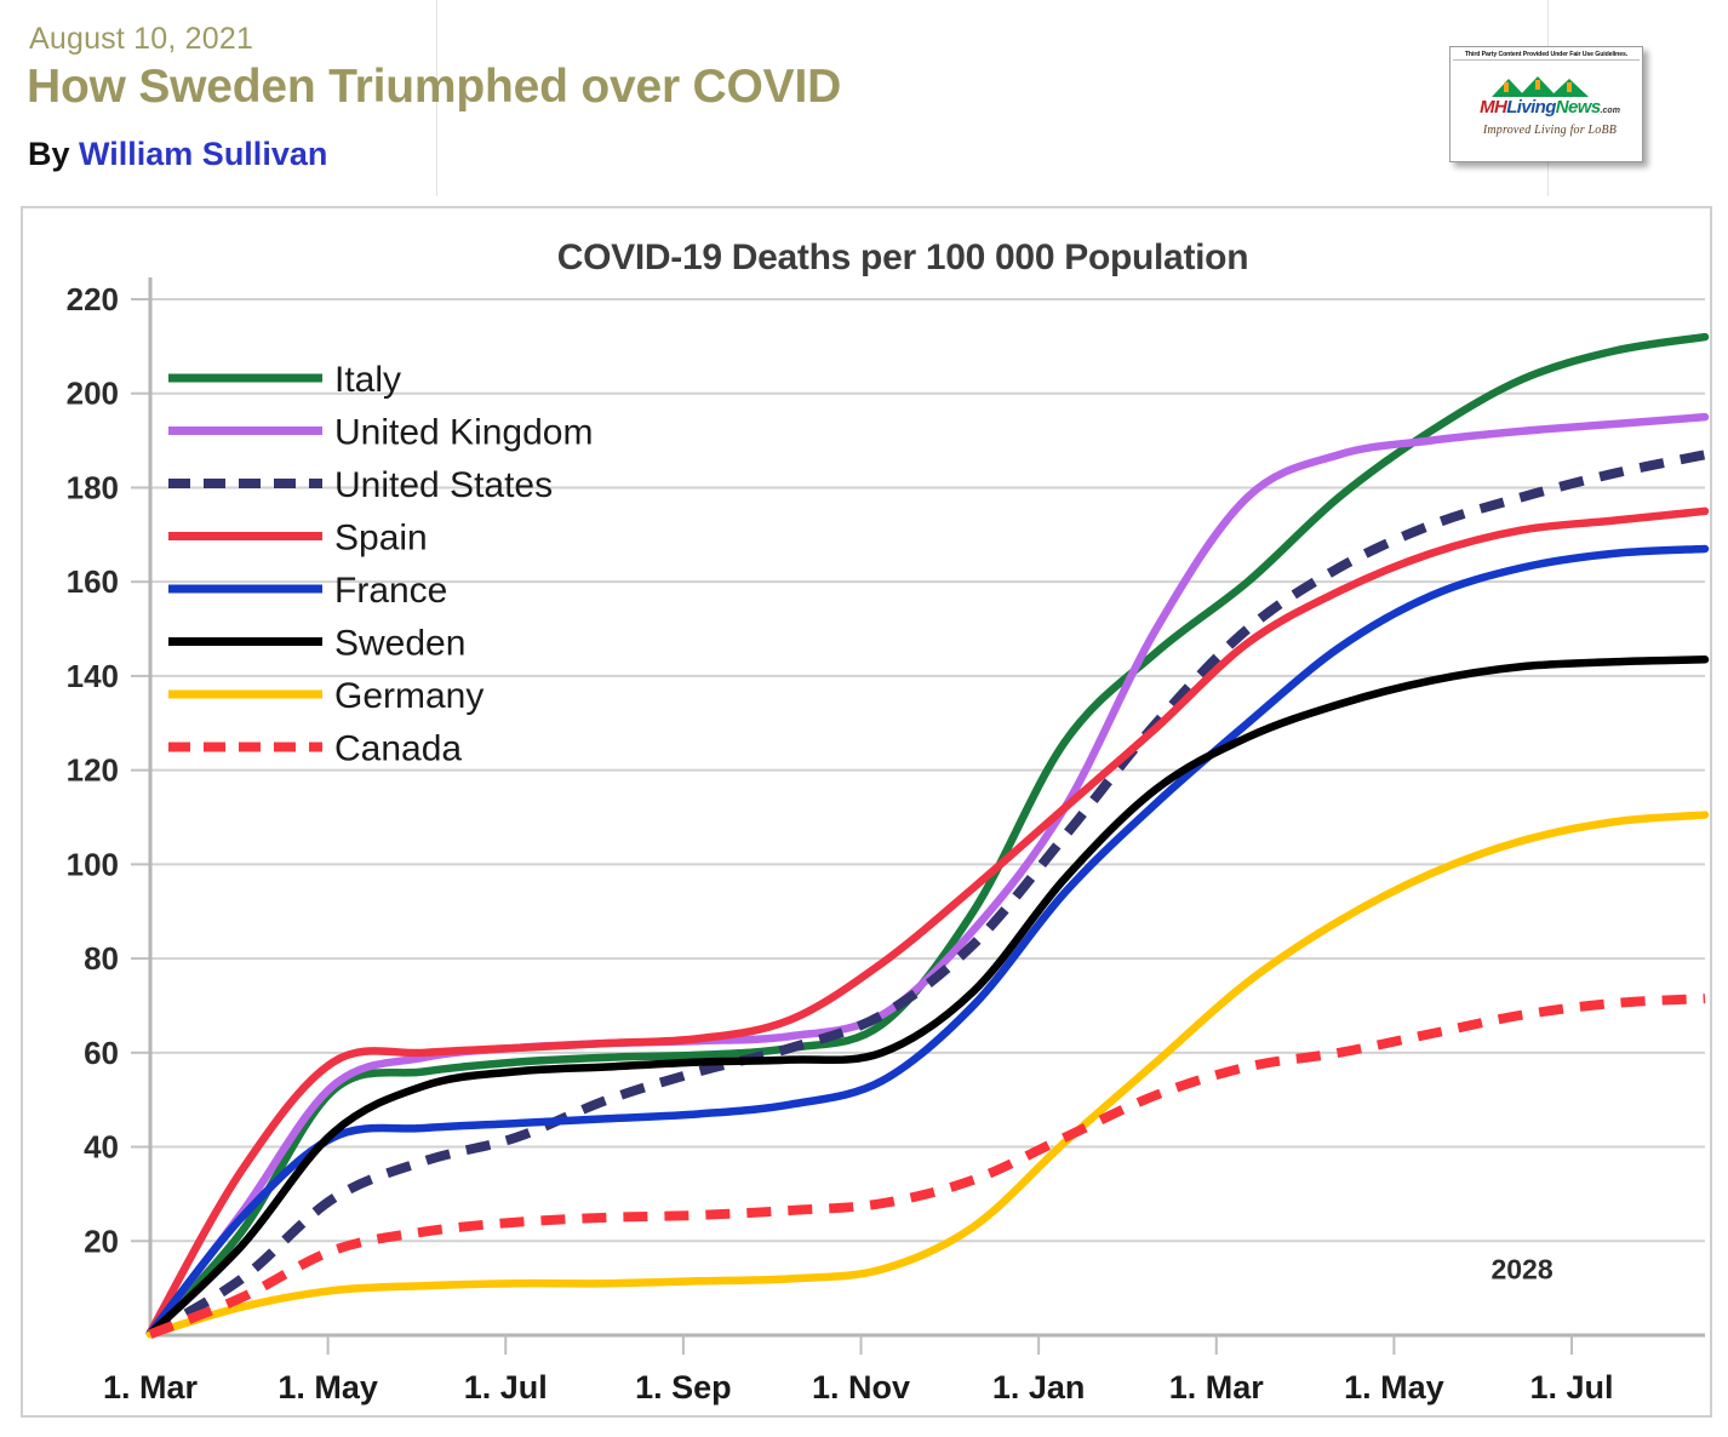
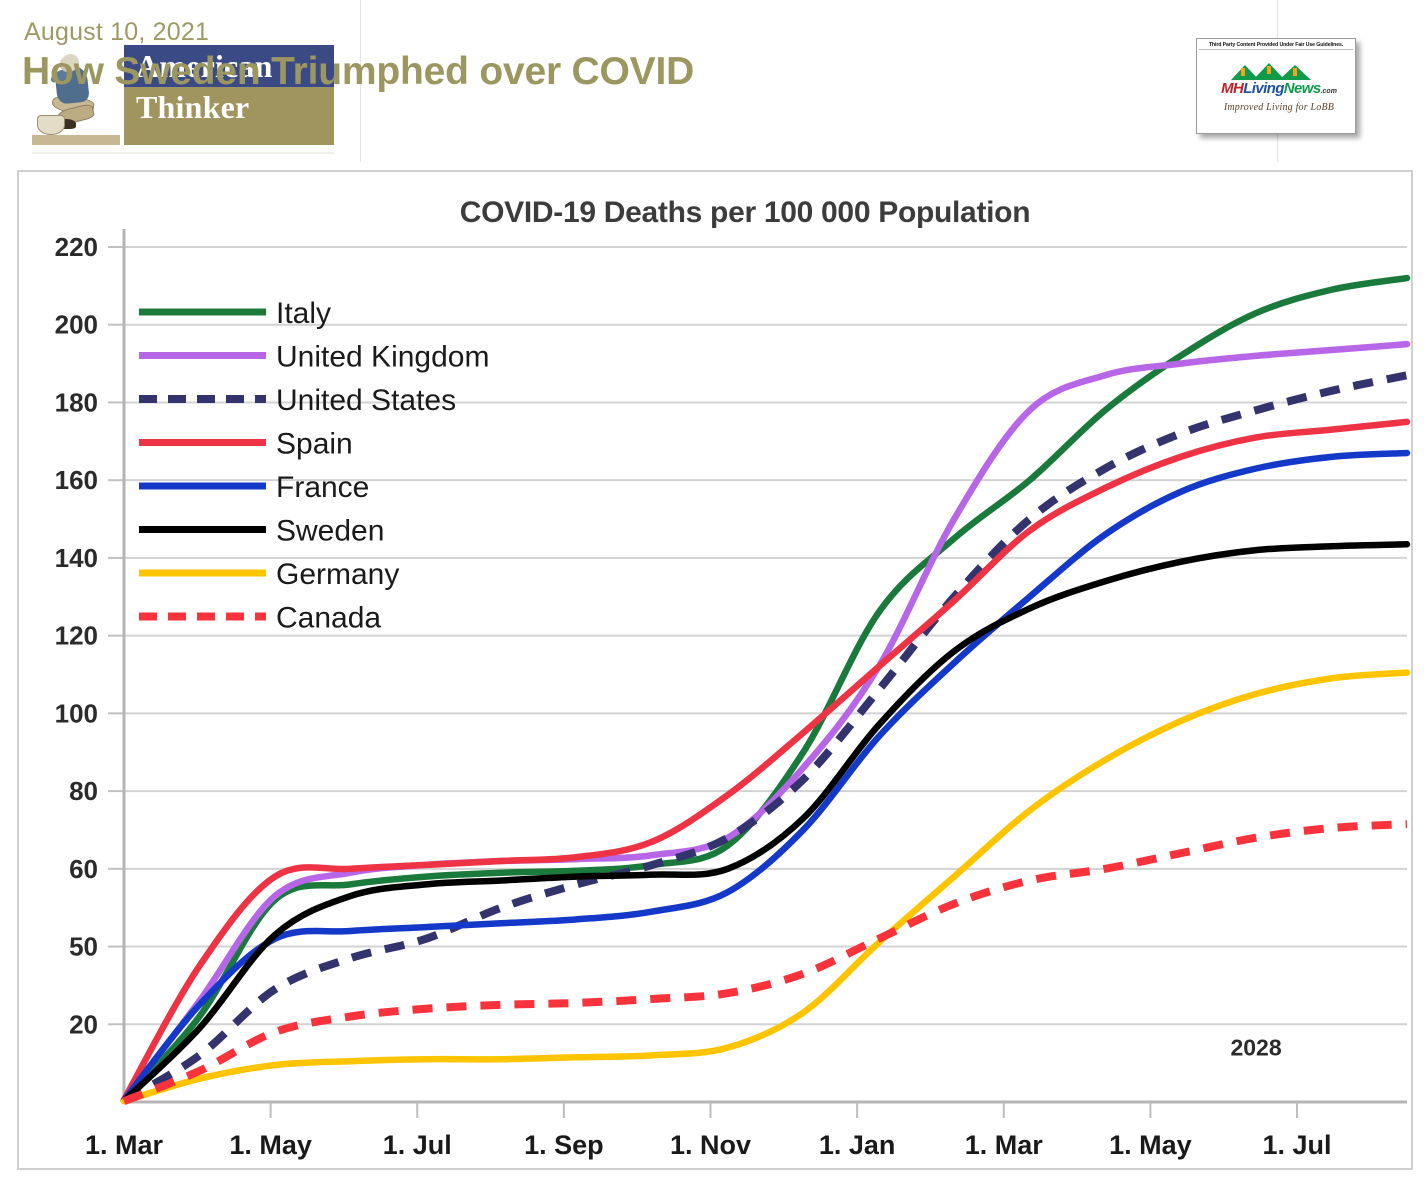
+ American
+ Thinker
  August 10, 2021
  How Sweden Triumphed over COVID
- By William Sullivan
  MHLivingNews
  Improved Living for LoBB
  COVID-19 Deaths per 100 000 Population
  20
- 40
+ 50
  60
  80
  100
  120
  140
  160
  180
  200
  220
  1. Mar
  1. May
  1. Jul
  1. Sep
  1. Nov
  1. Jan
  1. Mar
  1. May
  1. Jul
  2028
  Italy
  United Kingdom
  United States
  Spain
  France
  Sweden
  Germany
  Canada
